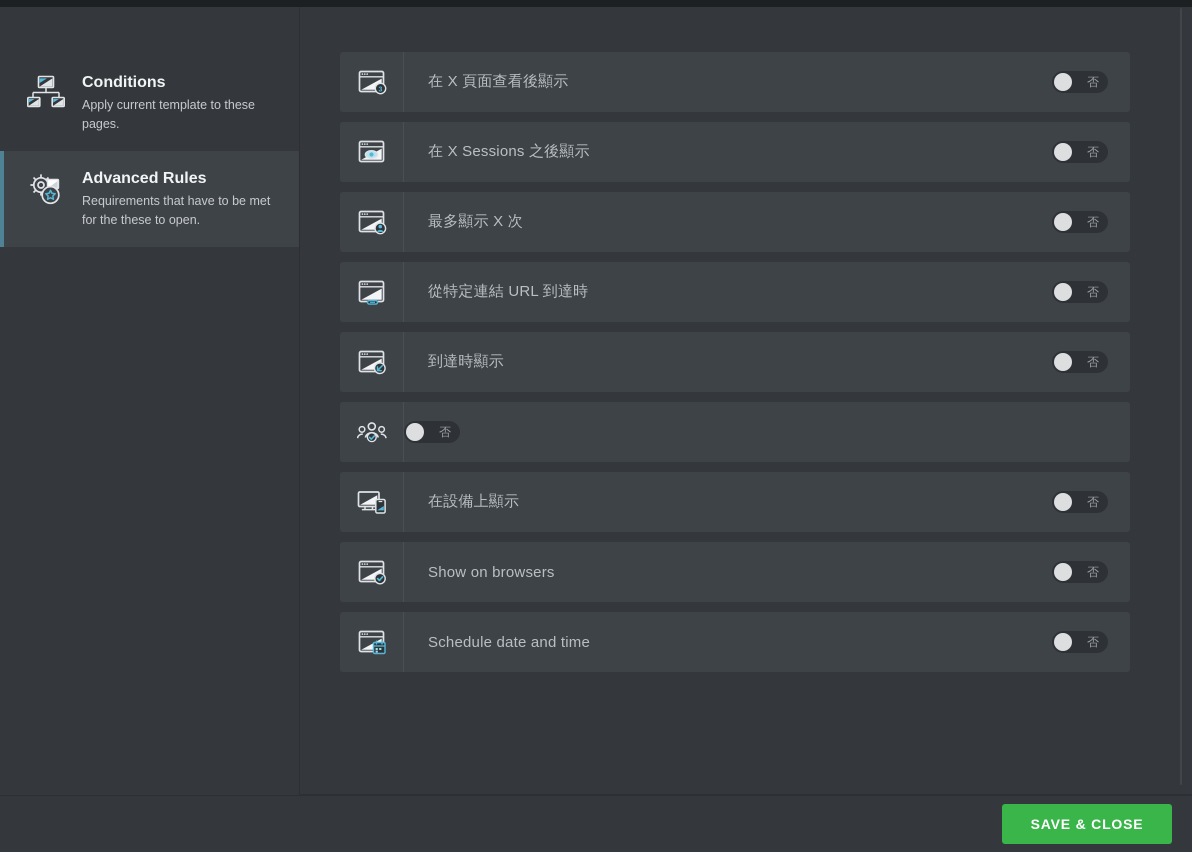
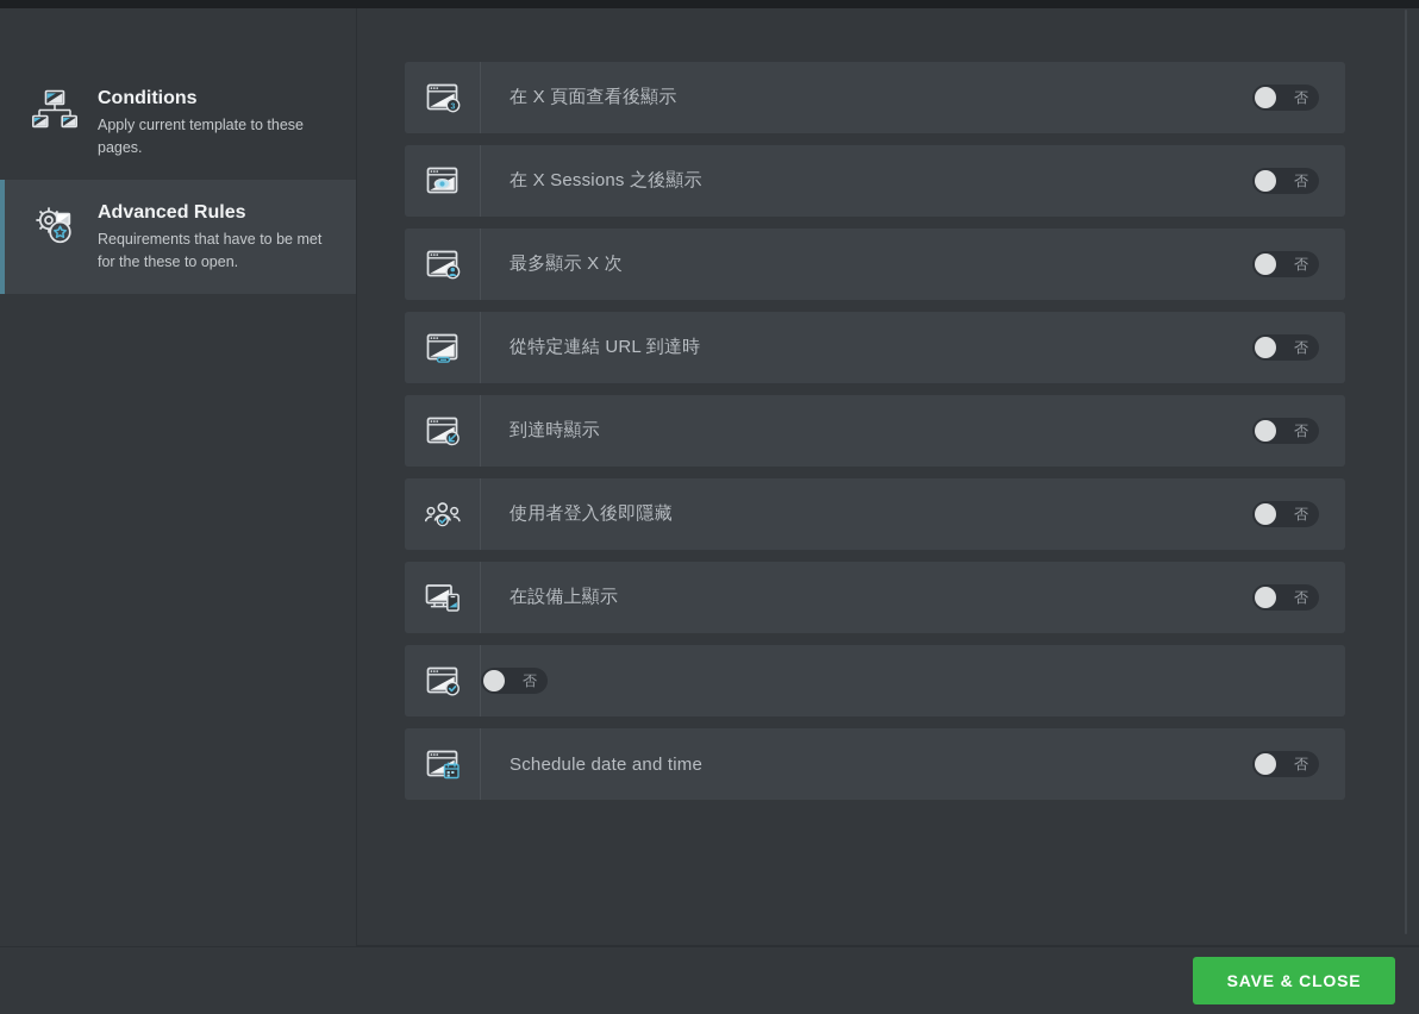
  Conditions
  Apply current template to these pages.
  Advanced Rules
  Requirements that have to be met for the these to open.
  在 X 頁面查看後顯示
  否
  在 X Sessions 之後顯示
  否
  最多顯示 X 次
  否
  從特定連結 URL 到達時
  否
  到達時顯示
  否
+ 使用者登入後即隱藏
  否
  在設備上顯示
  否
- Show on browsers
  否
  Schedule date and time
  否
  SAVE & CLOSE
